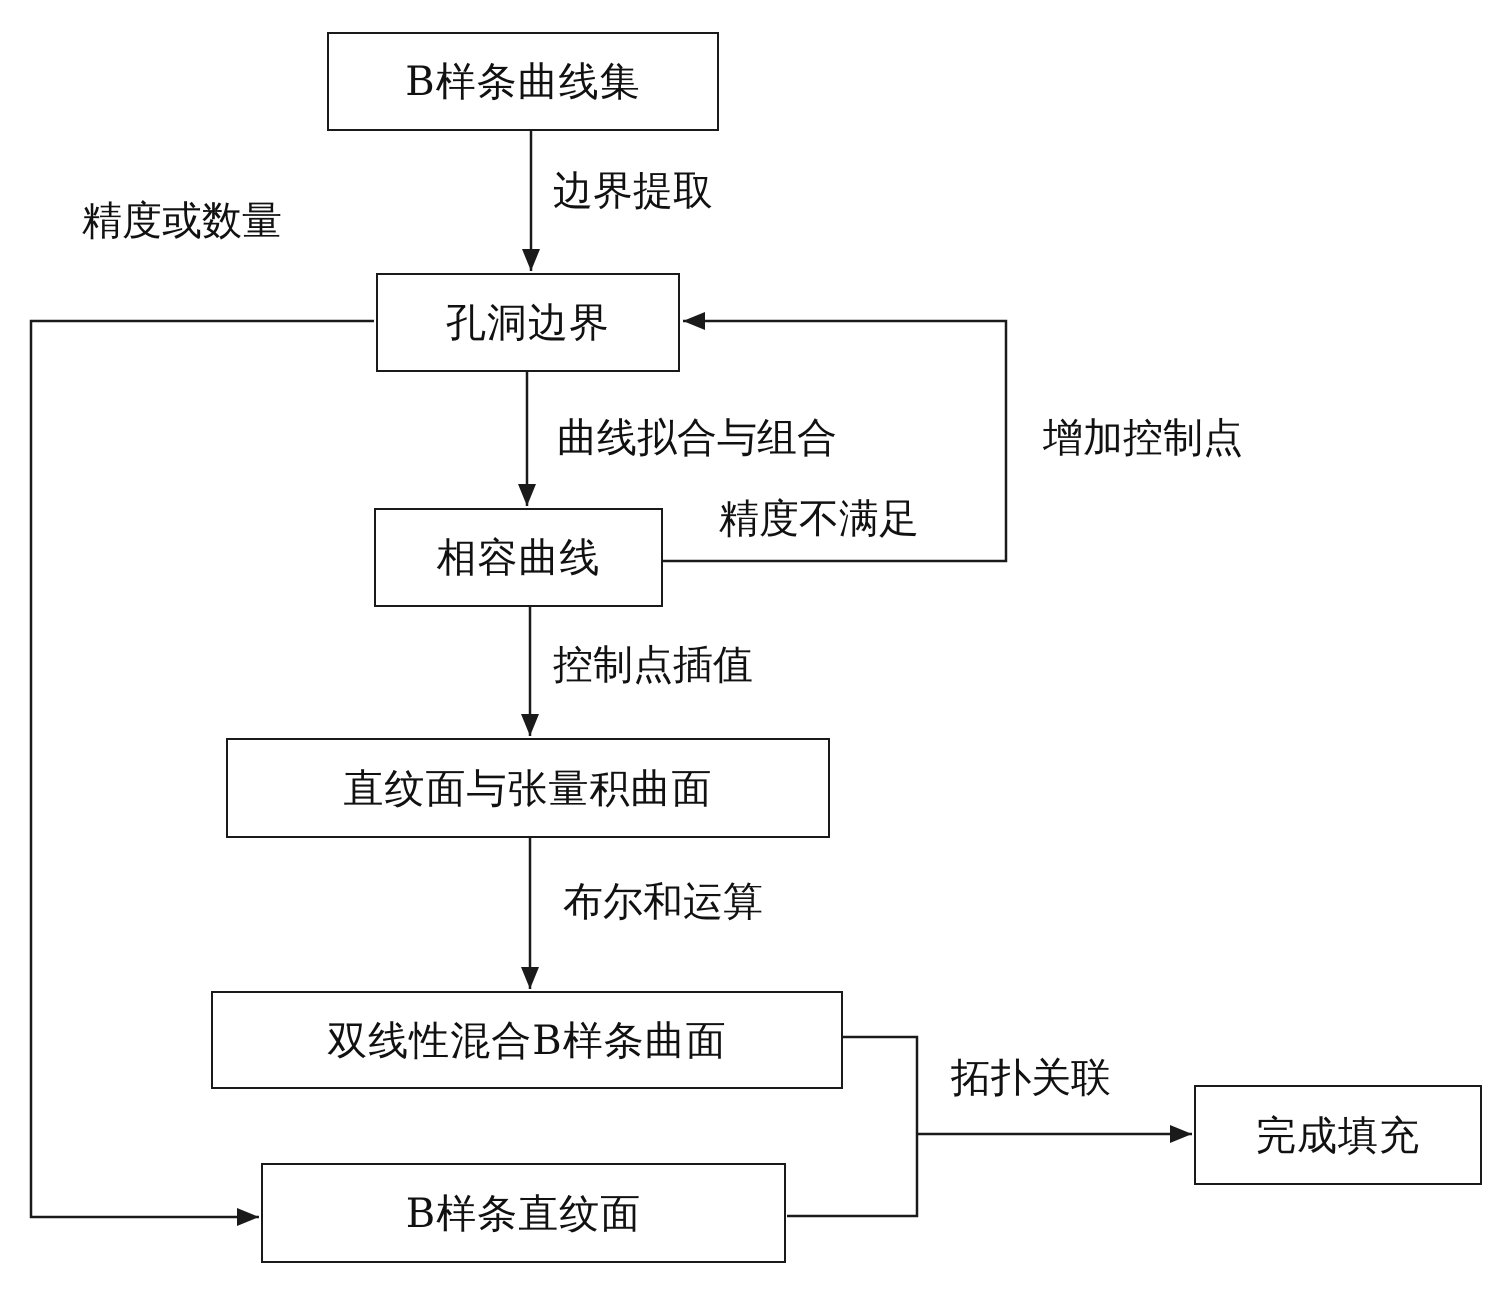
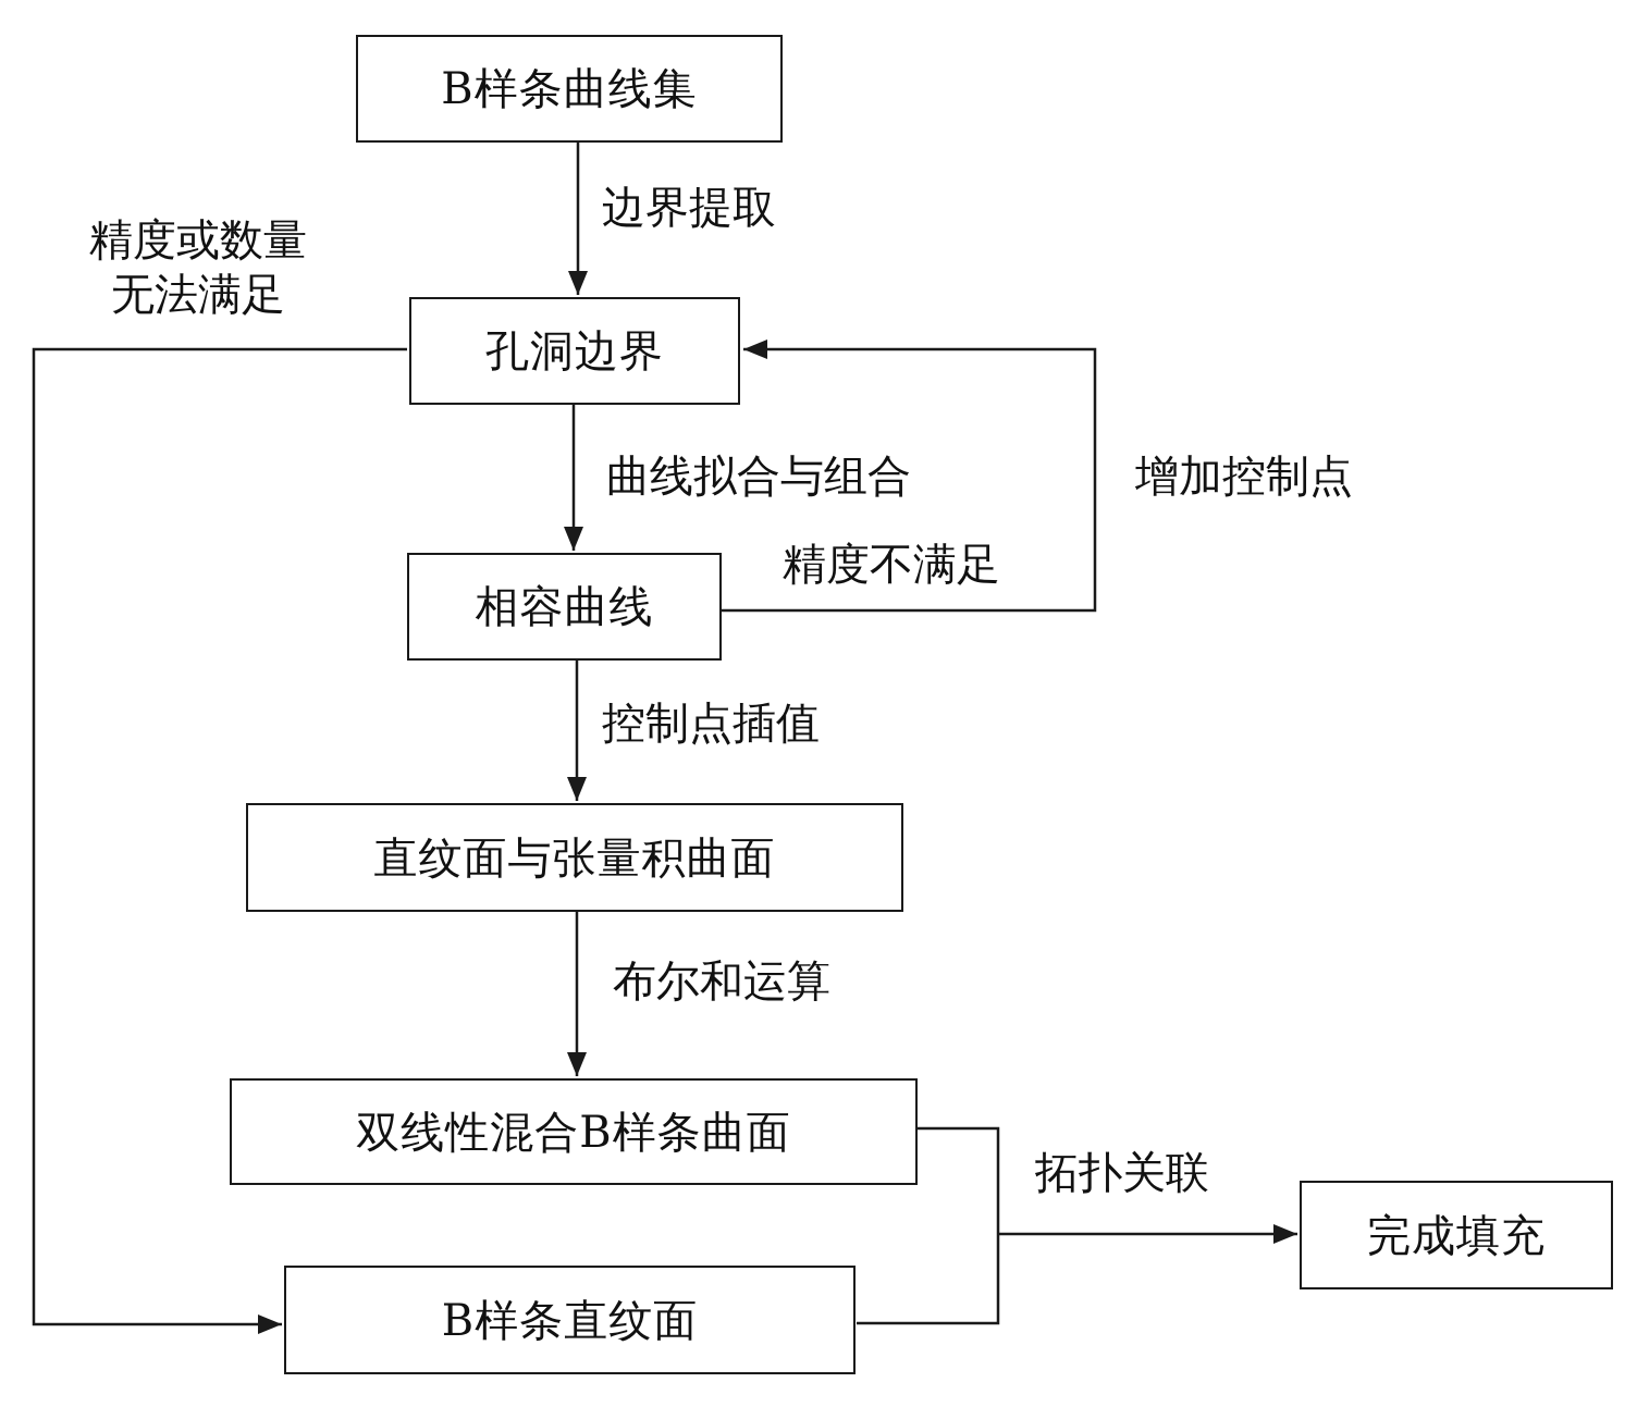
  B样条曲线集
  孔洞边界
  相容曲线
  直纹面与张量积曲面
  双线性混合B样条曲面
  B样条直纹面
  完成填充
  边界提取
  精度或数量
+ 无法满足
  曲线拟合与组合
  增加控制点
  精度不满足
  控制点插值
  布尔和运算
  拓扑关联
